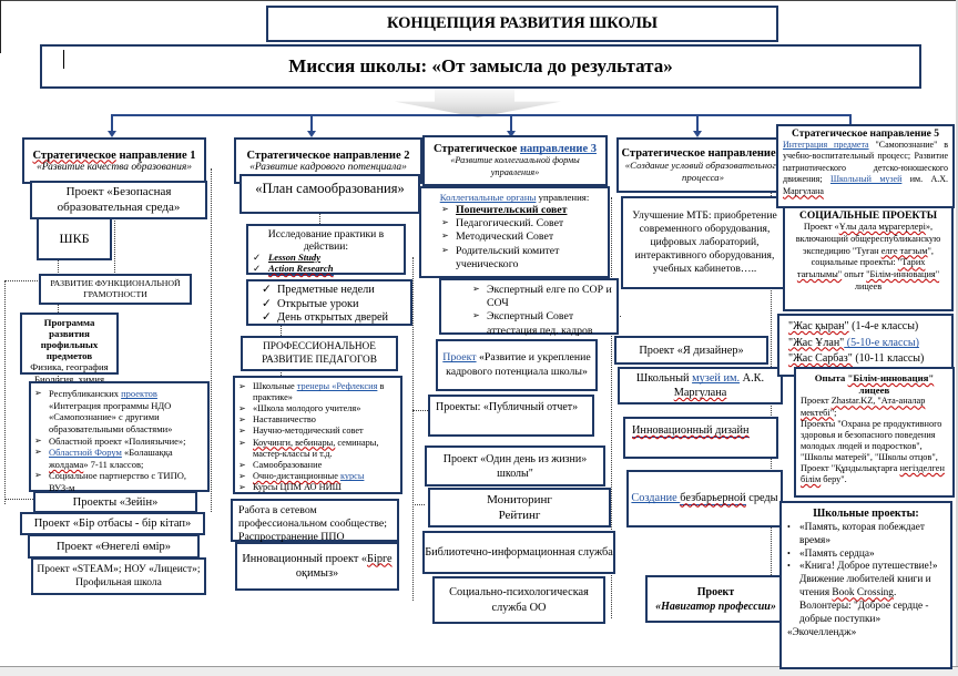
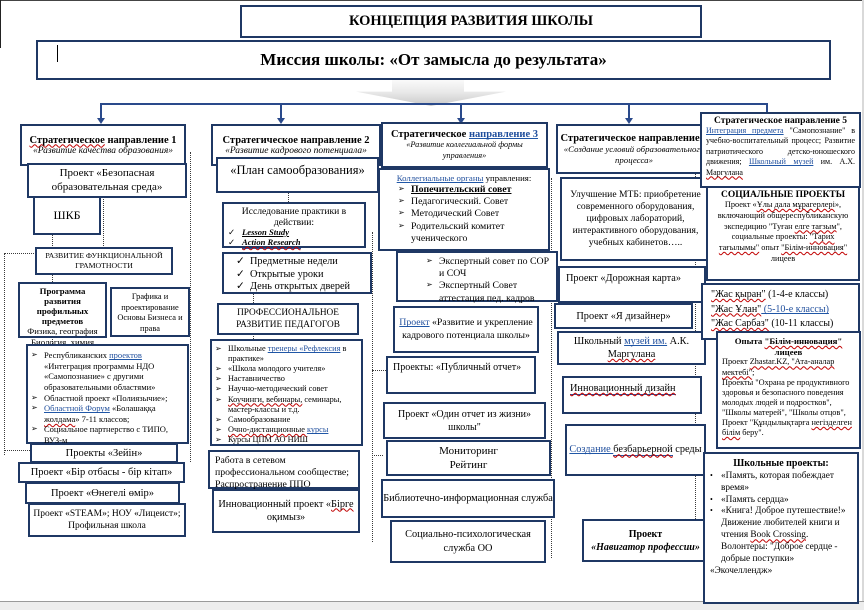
  КОНЦЕПЦИЯ РАЗВИТИЯ ШКОЛЫ
  Миссия школы: «От замысла до результата»
  Стратегическое направление 1
  «Развитие качества образования»
  Проект «Безопасная образовательная среда»
  ШКБ
  РАЗВИТИЕ ФУНКЦИОНАЛЬНОЙ ГРАМОТНОСТИ
  Программа развития профильных предметов
  Физика, география Биология, химия
+ Графика и проектирование Основы Бизнеса и права
  ➢
  Республиканских проектов «Интеграция программы НДО «Самопознание» с другими образовательными областями»
  ➢
  Областной проект «Полиязычие»;
  ➢
  Областной Форум «Болашаққа жолдама» 7-11 классов;
  ➢
  Социальное партнерство с ТИПО, ВУЗ-м
  Проекты «Зейін»
  Проект «Бір отбасы - бір кітап»
  Проект «Өнегелі өмір»
  Проект «STEAM»; НОУ «Лицеист»; Профильная школа
  Стратегическое направление 2
  «Развитие кадрового потенциала»
  «План самообразования»
  Исследование практики в действии:
  ✓
  Lesson Study
  ✓
  Action Research
  ✓
  Предметные недели
  ✓
  Открытые уроки
  ✓
  День открытых дверей
  ПРОФЕССИОНАЛЬНОЕ РАЗВИТИЕ ПЕДАГОГОВ
  ➢
  Школьные тренеры «Рефлексия в практике»
  ➢
  «Школа молодого учителя»
  ➢
  Наставничество
  ➢
  Научно-методический совет
  ➢
  Коучинги, вебинары, семинары, мастер-классы и т.д.
  ➢
  Самообразование
  ➢
  Очно-дистанционные курсы
  ➢
  Курсы ЦПМ АО НИШ
  Работа в сетевом профессиональном сообществе; Распространение ППО
  Инновационный проект «Бірге оқимыз»
  Стратегическое направление 3
  «Развитие коллегиальной формы управления»
  Коллегиальные органы управления:
  ➢
  Попечительский совет
  ➢
  Педагогический. Совет
  ➢
  Методический Совет
  ➢
  Родительский комитет ученического
  ➢
- Экспертный елге по СОР и СОЧ
+ Экспертный совет по СОР и СОЧ
  ➢
  Экспертный Совет аттестация пед. кадров
  Проект «Развитие и укрепление кадрового потенциала школы»
  Проекты: «Публичный отчет»
- Проект «Один день из жизни» школы"
+ Проект «Один отчет из жизни» школы"
  Мониторинг
  Рейтинг
  Библиотечно-информационная служба
  Социально-психологическая служба ОО
  Стратегическое направление
  «Создание условий образовательног процесса»
  Улучшение МТБ: приобретение современного оборудования, цифровых лабораторий, интерактивного оборудования, учебных кабинетов…..
+ Проект «Дорожная карта»
  Проект «Я дизайнер»
  Школьный музей им. А.К. Маргулана
  Инновационный дизайн
  Создание безбарьерной среды
  Проект
  «Навигатор профессии»
  Стратегическое направление 5
  Интеграция предмета "Самопознание" в учебно-воспитательный процесс; Развитие патриотического детско-юношеского движения; Школьный музей им. А.Х. Маргулана
  СОЦИАЛЬНЫЕ ПРОЕКТЫ
  Проект «Ұлы дала мұрагерлері», включающий общереспубликанскую экспедицию "Туған елге тағзым", социальные проекты: "Тарих тағылымы" опыт "Білім-инновация" лицеев
  "Жас қыран" (1-4-е классы)
  "Жас Ұлан" (5-10-е классы)
  "Жас Сарбаз" (10-11 классы)
  Опыта "Білім-инновация" лицеев
  Проект Zhastar.KZ, "Ата-аналар мектебі";
  Проекты "Охрана ре продуктивного здоровья и безопасного поведения молодых людей и подростков", "Школы матерей", "Школы отцов",
  Проект "Құндылықтарға негізделген білім беру".
  Школьные проекты:
  •
  «Память, которая побеждает время»
  •
  «Память сердца»
  •
  «Книга! Доброе путешествие!» Движение любителей книги и чтения Book Crossing. Волонтеры: "Доброе сердце - добрые поступки»
  «Экочеллендж»
